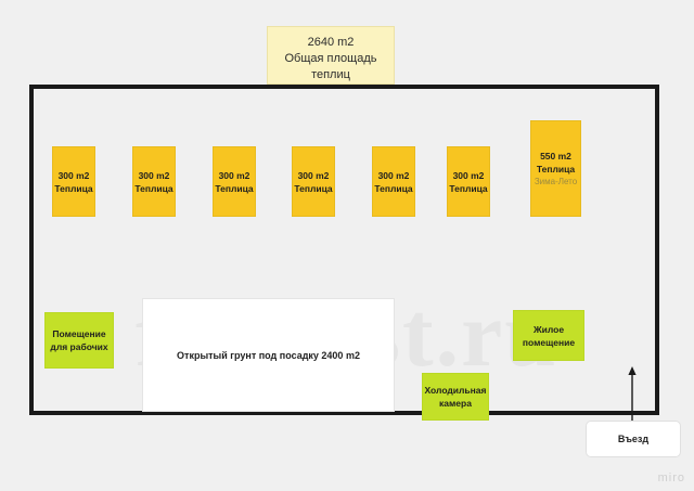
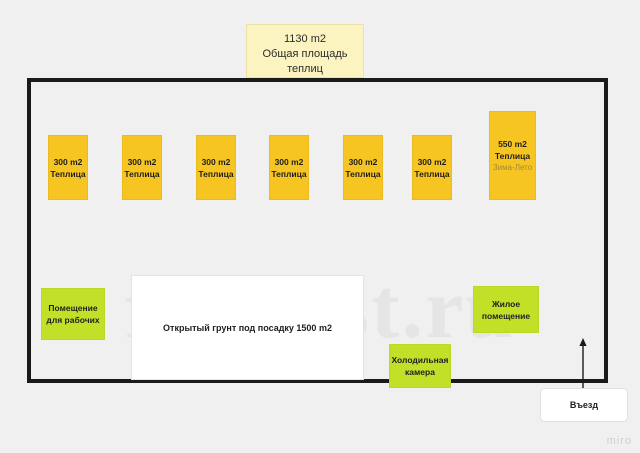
- 2640 m2
+ 1130 m2
  Общая площадь
  теплиц
  300 m2
  Теплица
  300 m2
  Теплица
  300 m2
  Теплица
  300 m2
  Теплица
  300 m2
  Теплица
  300 m2
  Теплица
  550 m2
  Теплица
  Зима-Лето
- Открытый грунт под посадку 2400 m2
+ Открытый грунт под посадку 1500 m2
  Помещение
  для рабочих
  Холодильная
  камера
  Жилое
  помещение
  Въезд
  miro
